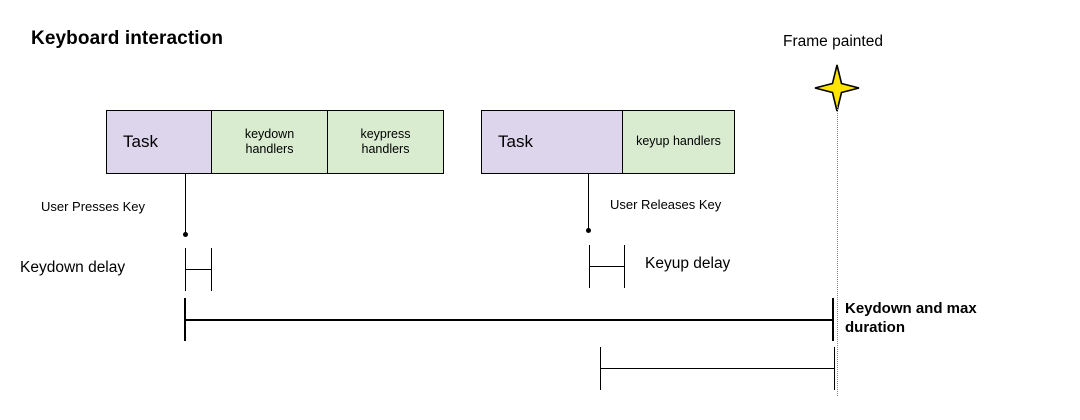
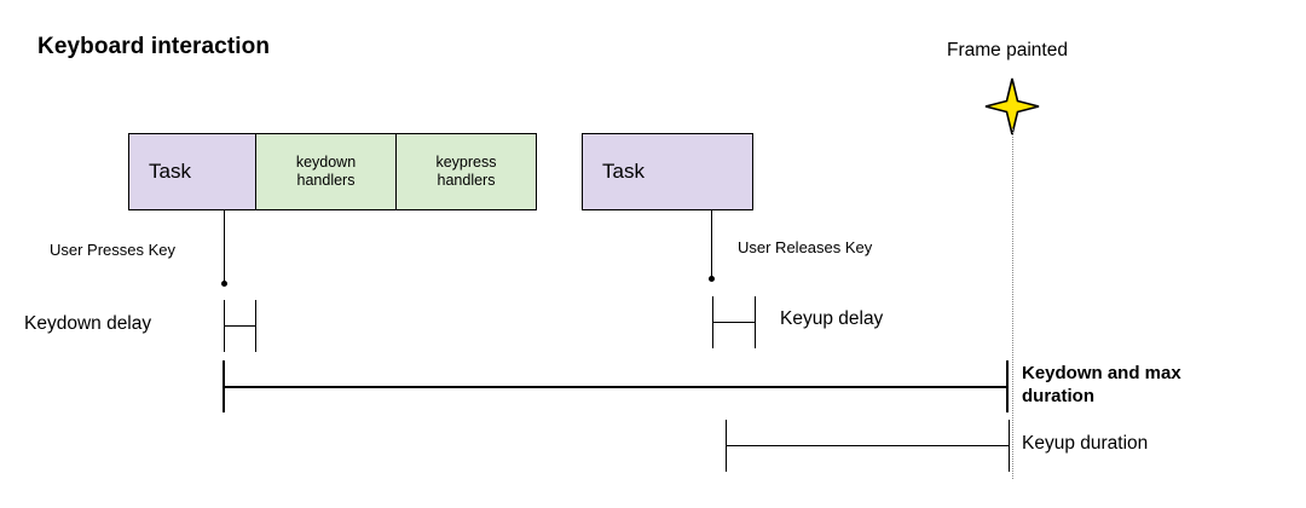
  Keyboard interaction
  Task
  keydown
  handlers
  keypress
  handlers
  Task
- keyup handlers
  User Presses Key
  User Releases Key
  Frame painted
  Keydown delay
  Keyup delay
  Keydown and max duration
+ Keyup duration
